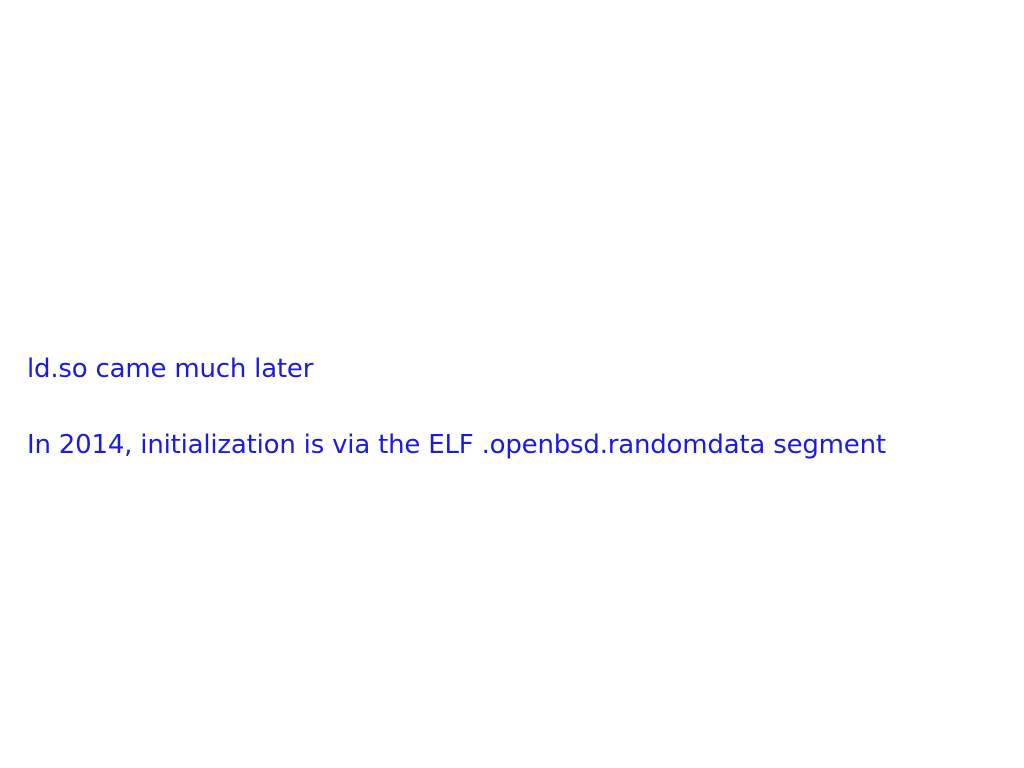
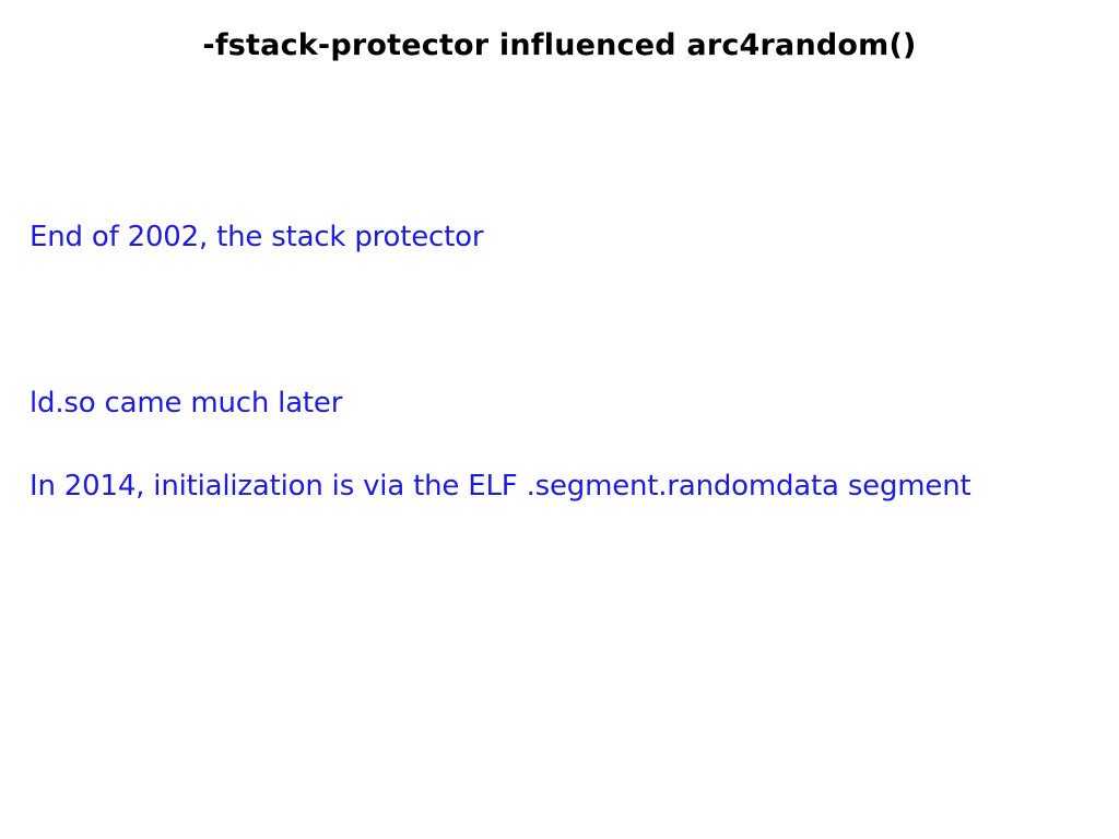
+ -fstack-protector influenced arc4random()
+ End of 2002, the stack protector
  ld.so came much later
- In 2014, initialization is via the ELF .openbsd.randomdata segment
+ In 2014, initialization is via the ELF .segment.randomdata segment
